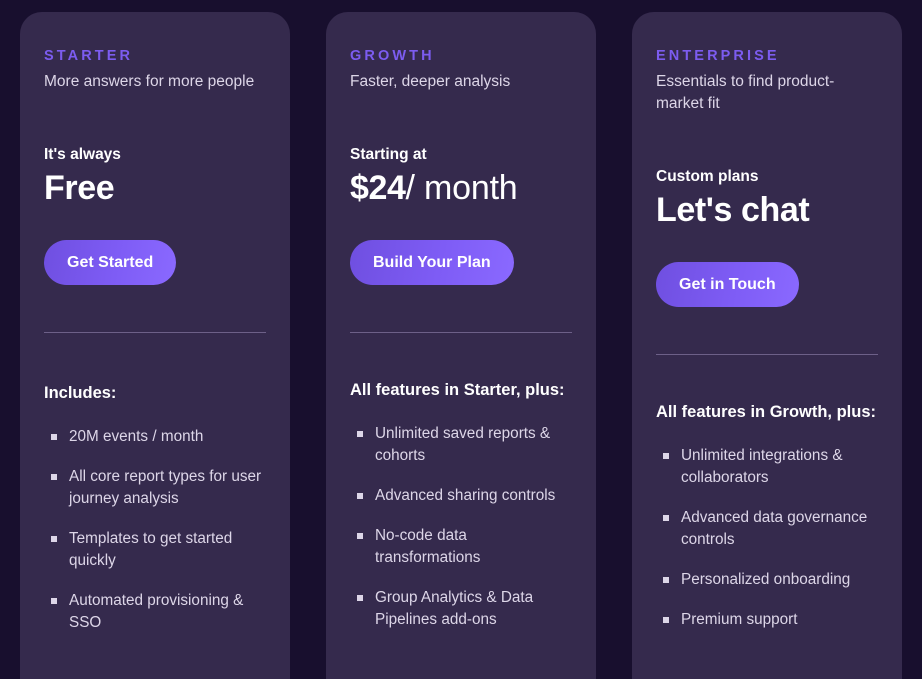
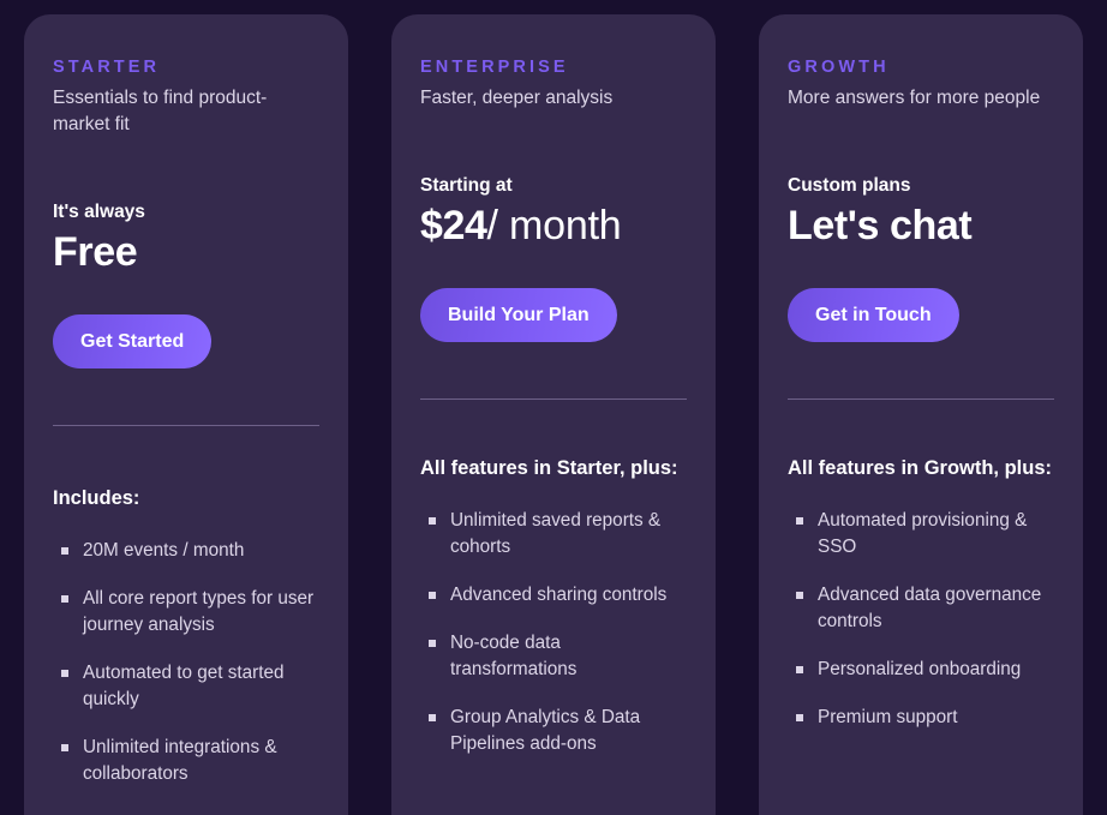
  STARTER
- More answers for more people
+ Essentials to find product-market fit
  It's always
  Free
  Get Started
  Includes:
  20M events / month
  All core report types for user journey analysis
- Templates to get started quickly
+ Automated to get started quickly
- Automated provisioning & SSO
+ Unlimited integrations & collaborators
- GROWTH
+ ENTERPRISE
  Faster, deeper analysis
  Starting at
  $24/ month
  Build Your Plan
  All features in Starter, plus:
  Unlimited saved reports & cohorts
  Advanced sharing controls
  No-code data transformations
  Group Analytics & Data Pipelines add-ons
- ENTERPRISE
+ GROWTH
- Essentials to find product-market fit
+ More answers for more people
  Custom plans
  Let's chat
  Get in Touch
  All features in Growth, plus:
- Unlimited integrations & collaborators
+ Automated provisioning & SSO
  Advanced data governance controls
  Personalized onboarding
  Premium support
